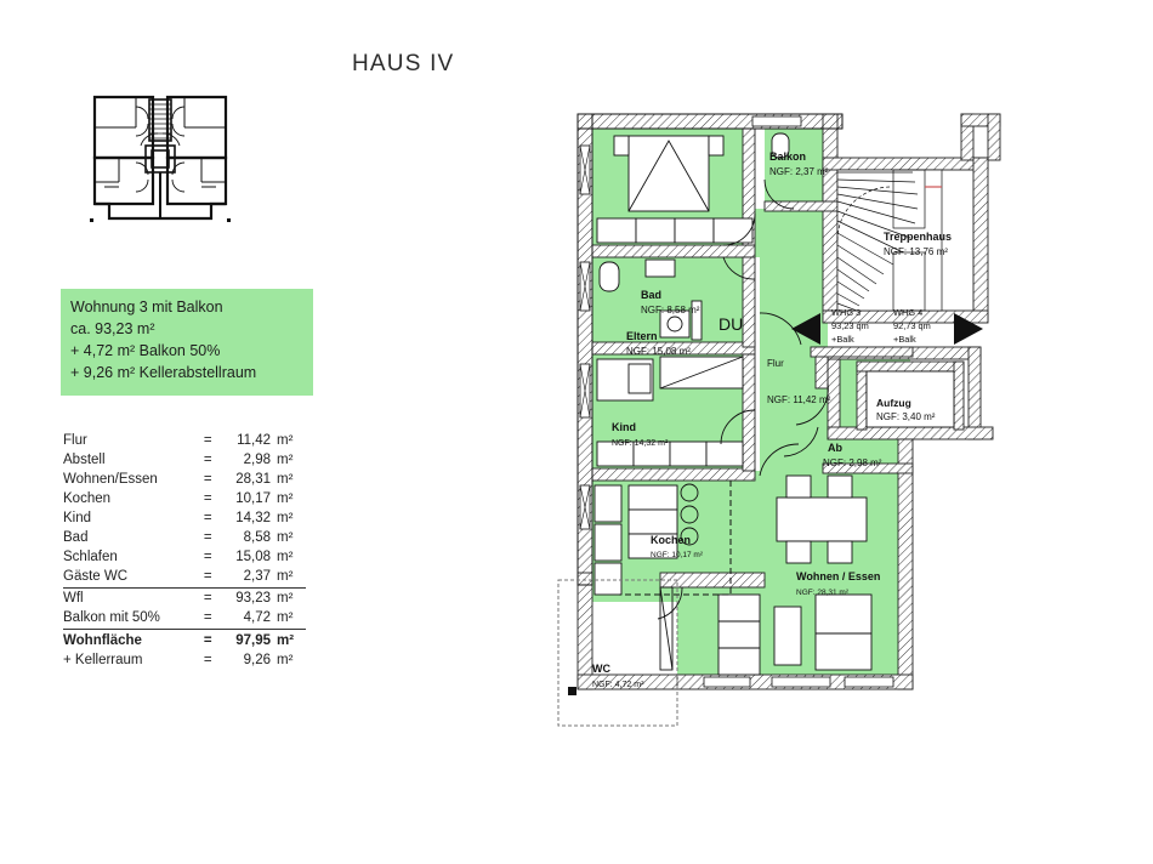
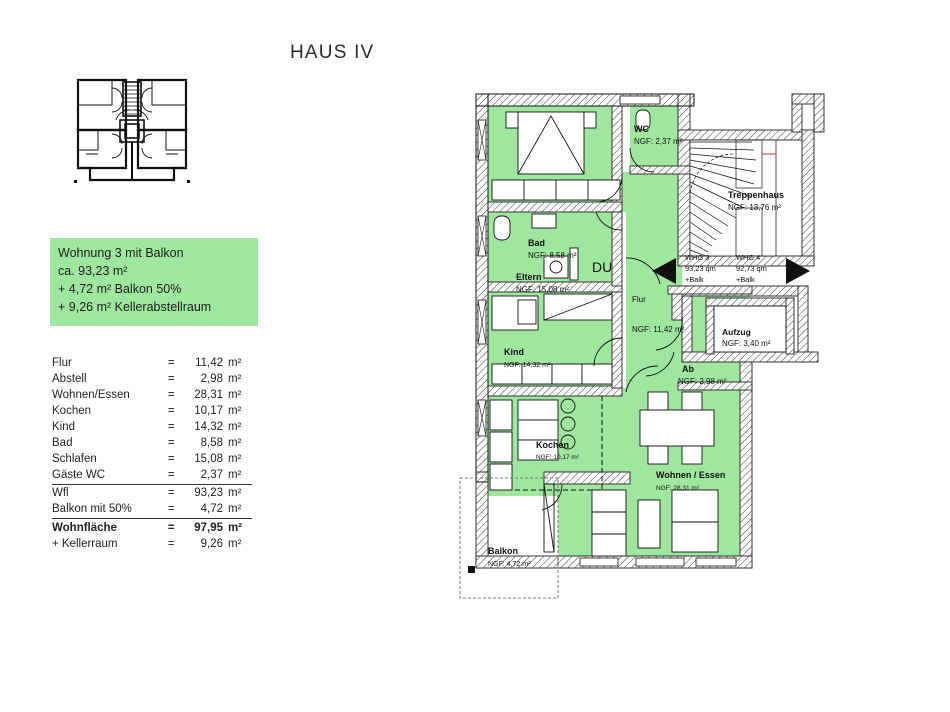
  HAUS IV
  Wohnung 3 mit Balkon
  ca. 93,23 m²
  + 4,72 m² Balkon 50%
  + 9,26 m² Kellerabstellraum
  Flur	=	11,42	m²
  Abstell	=	2,98	m²
  Wohnen/Essen	=	28,31	m²
  Kochen	=	10,17	m²
  Kind	=	14,32	m²
  Bad	=	8,58	m²
  Schlafen	=	15,08	m²
  Gäste WC	=	2,37	m²
  Wfl	=	93,23	m²
  Balkon mit 50%	=	4,72	m²
  Wohnfläche	=	97,95	m²
  + Kellerraum	=	9,26	m²
  Eltern
  NGF: 15,08 m²
- Balkon
+ WC
  NGF: 2,37 m²
  Bad
  NGF: 8,58 m²
  Kind
  Flur
  NGF: 11,42 m²
  Kochen
  Ab
  NGF: 2,98 m²
  Wohnen / Essen
  Treppenhaus
  NGF: 13,76 m²
  Aufzug
  NGF: 3,40 m²
- WC
+ Balkon
  DU
  WHG 3
  93,23 qm
  +Balk
  WHG 4
  92,73 qm
  +Balk
